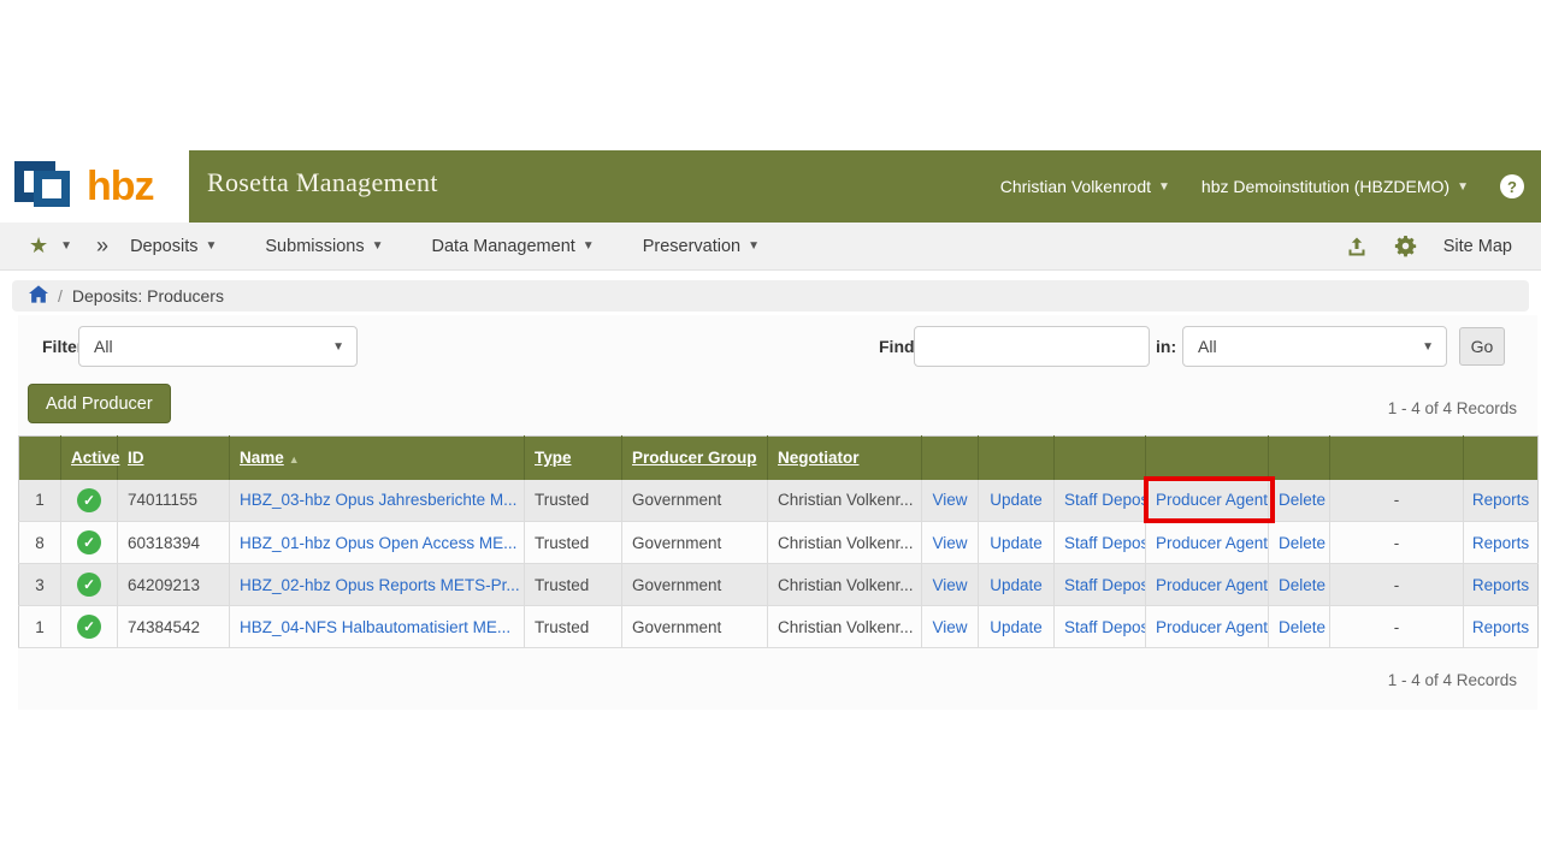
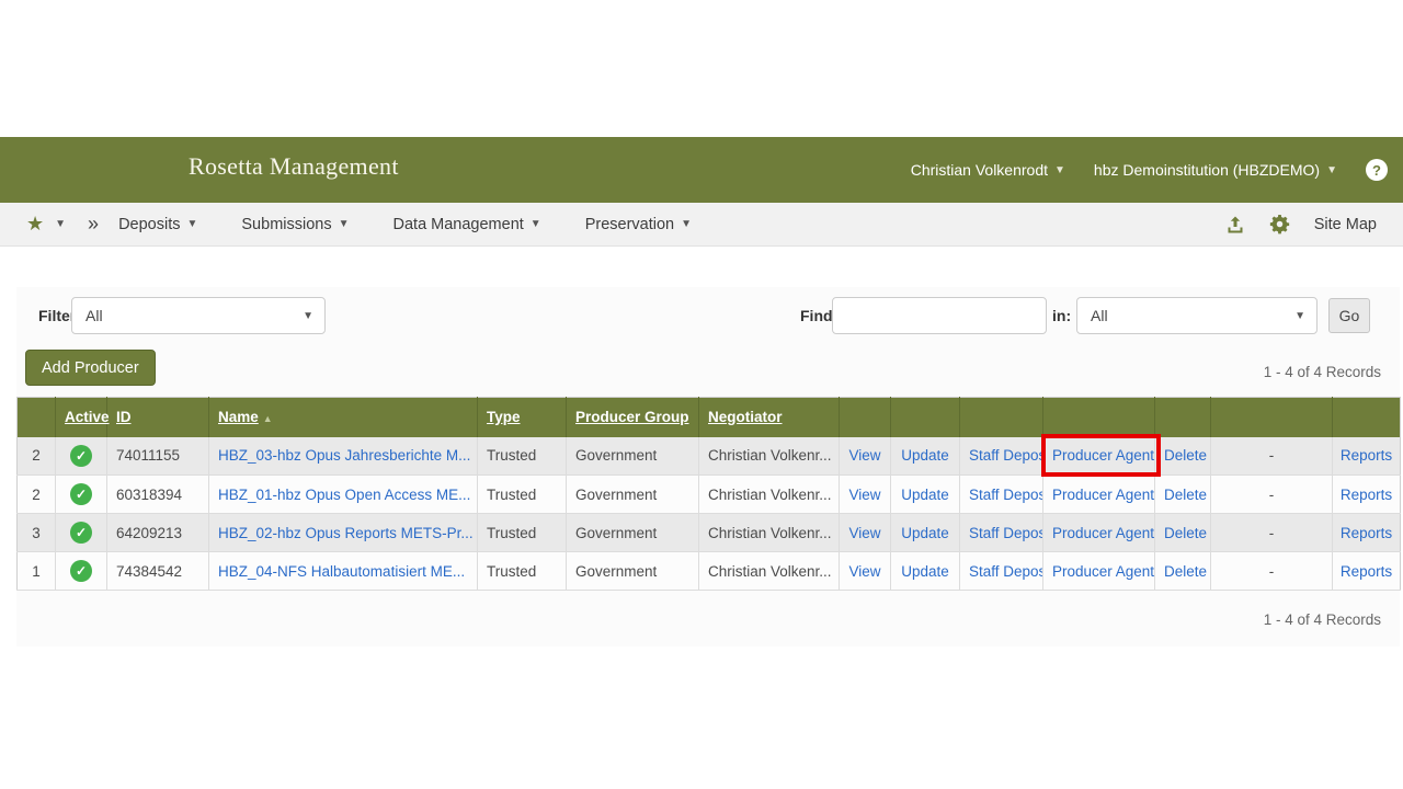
- hbz
  Rosetta Management
  Christian Volkenrodt
  ▼
  hbz Demoinstitution (HBZDEMO)
  ▼
  ?
  ★
  ▼
  »
  Deposits
  ▼
  Submissions
  ▼
  Data Management
  ▼
  Preservation
  ▼
  Site Map
- /
- Deposits: Producers
  Filte
  All
  ▼
  Find
  in:
  All
  ▼
  Go
  Add Producer
  1 - 4 of 4 Records
  	Active	ID	Name ▲	Type	Producer Group	Negotiator
- 1	✓	74011155	HBZ_03-hbz Opus Jahresberichte M...	Trusted	Government	Christian Volkenr...	View	Update	Staff Depos	Producer Agent	Delete	-	Reports
+ 2	✓	74011155	HBZ_03-hbz Opus Jahresberichte M...	Trusted	Government	Christian Volkenr...	View	Update	Staff Depos	Producer Agent	Delete	-	Reports
- 8	✓	60318394	HBZ_01-hbz Opus Open Access ME...	Trusted	Government	Christian Volkenr...	View	Update	Staff Depos	Producer Agent	Delete	-	Reports
+ 2	✓	60318394	HBZ_01-hbz Opus Open Access ME...	Trusted	Government	Christian Volkenr...	View	Update	Staff Depos	Producer Agent	Delete	-	Reports
  3	✓	64209213	HBZ_02-hbz Opus Reports METS-Pr...	Trusted	Government	Christian Volkenr...	View	Update	Staff Depos	Producer Agent	Delete	-	Reports
  1	✓	74384542	HBZ_04-NFS Halbautomatisiert ME...	Trusted	Government	Christian Volkenr...	View	Update	Staff Depos	Producer Agent	Delete	-	Reports
  1 - 4 of 4 Records
